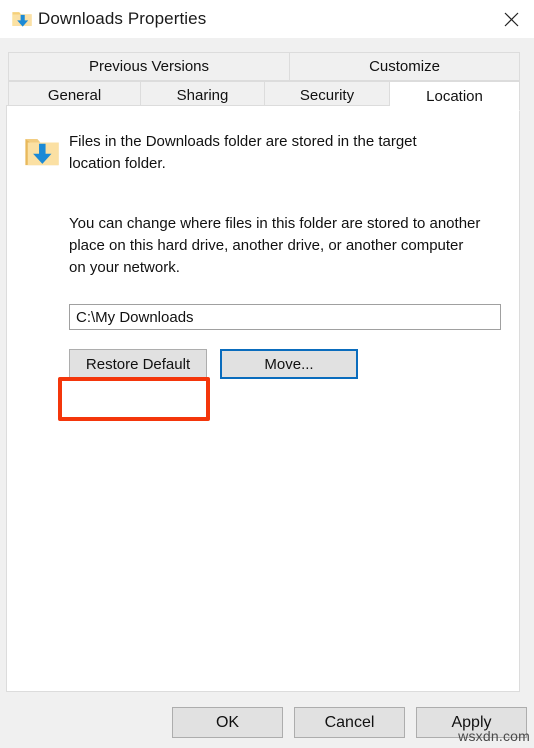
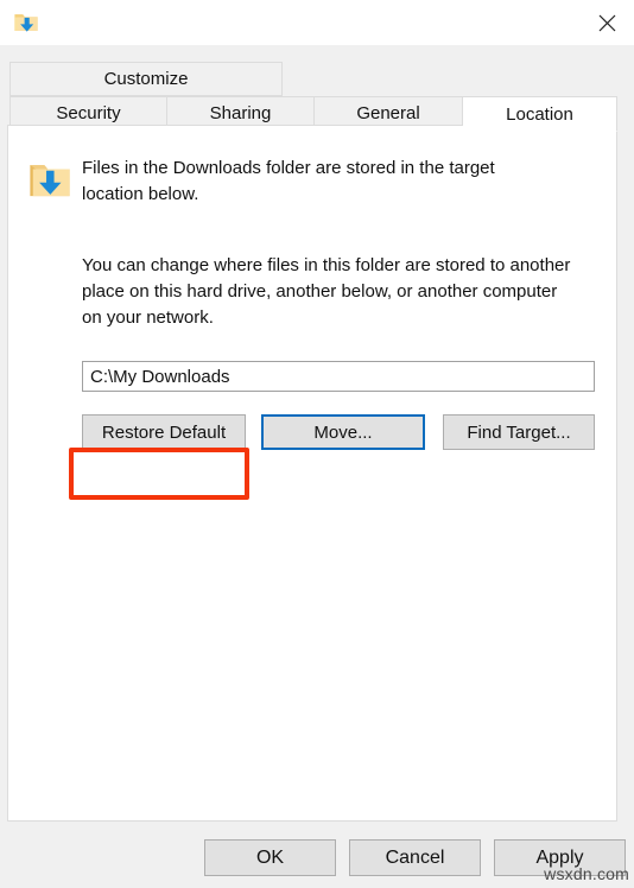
- Downloads Properties
- Previous Versions
  Customize
- General
+ Security
  Sharing
- Security
+ General
  Location
- Files in the Downloads folder are stored in the target location folder.
+ Files in the Downloads folder are stored in the target location below.
- You can change where files in this folder are stored to another place on this hard drive, another drive, or another computer on your network.
+ You can change where files in this folder are stored to another place on this hard drive, another below, or another computer on your network.
  C:\My Downloads
  Restore Default
  Move...
+ Find Target...
  OK
  Cancel
  Apply
  wsxdn.com
